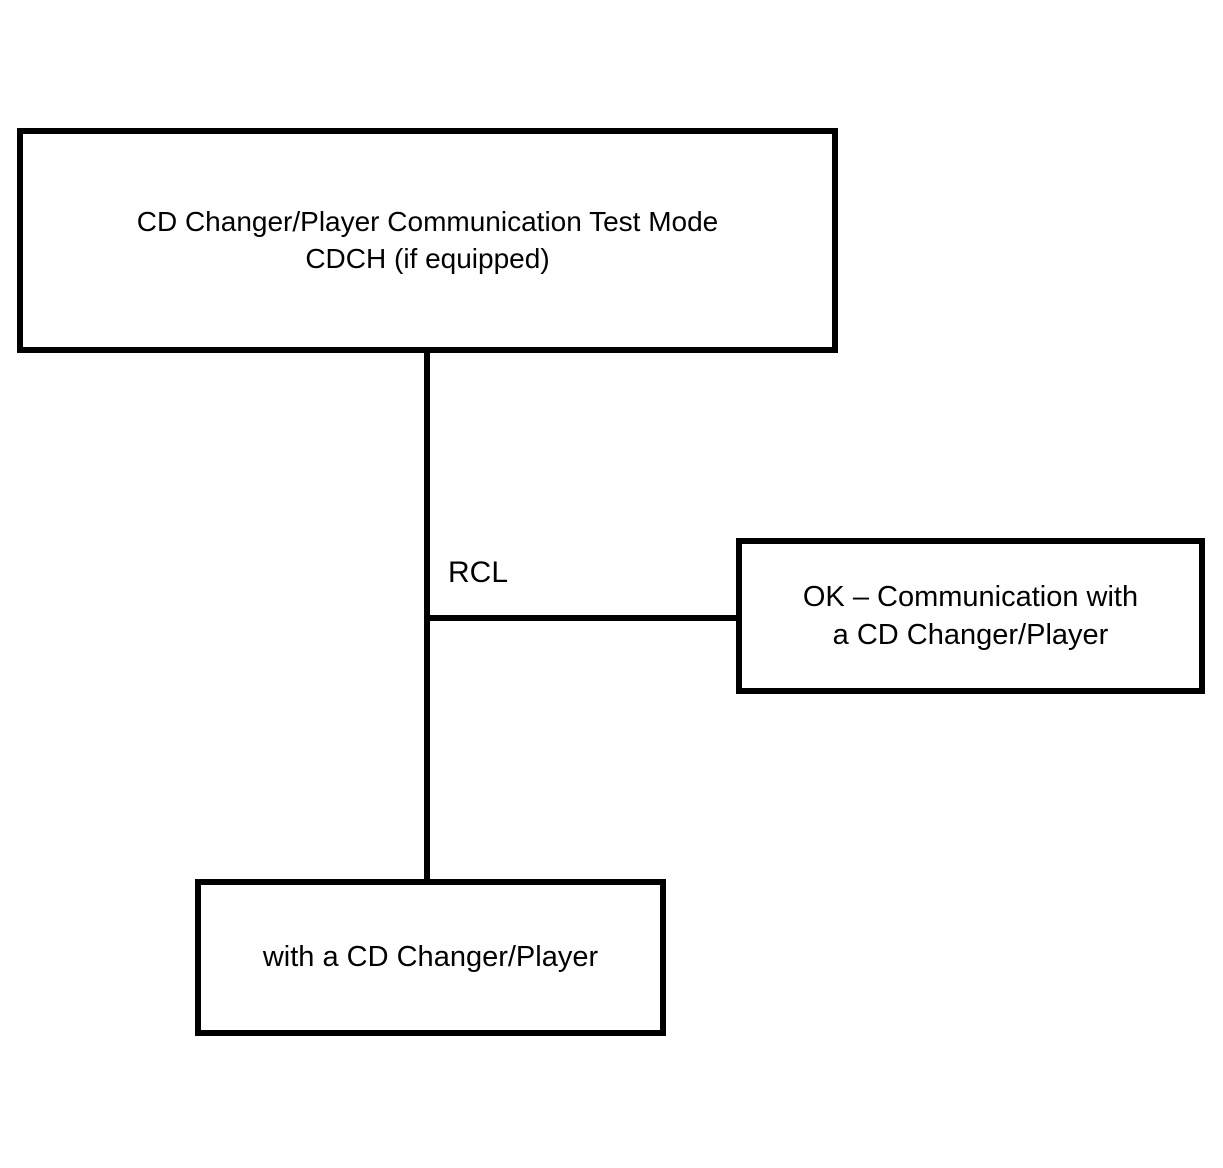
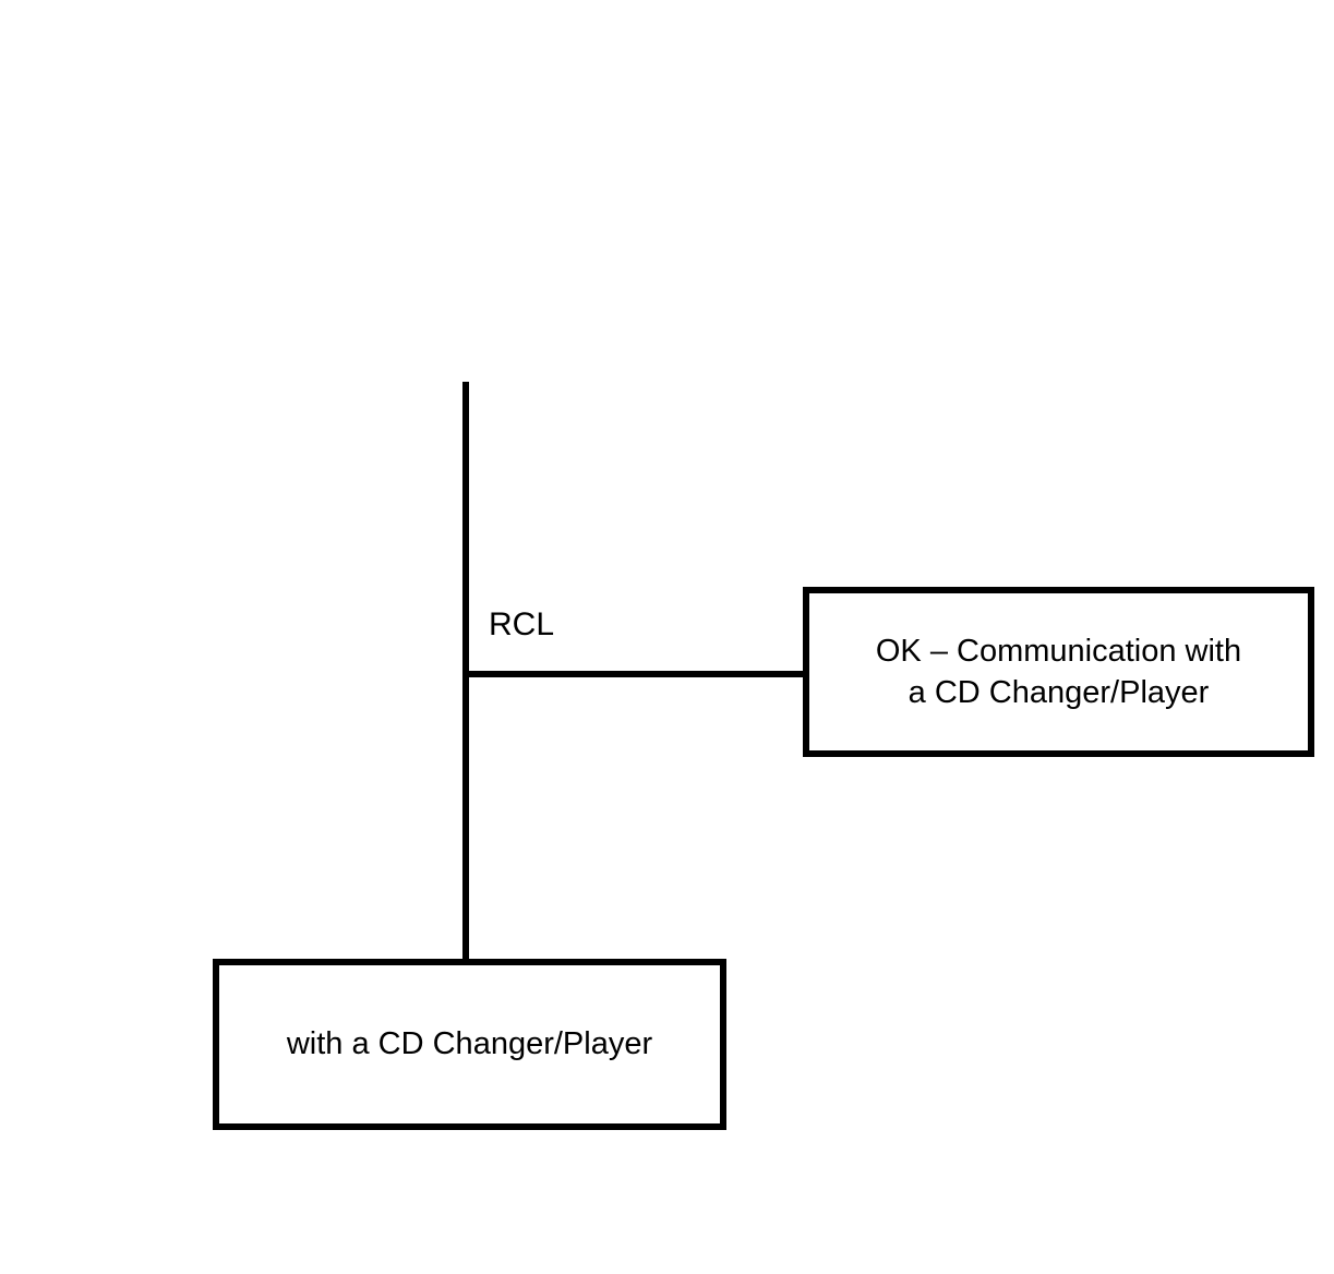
  RCL
- CD Changer/Player Communication Test Mode
- CDCH (if equipped)
  OK – Communication with
  a CD Changer/Player
  with a CD Changer/Player
